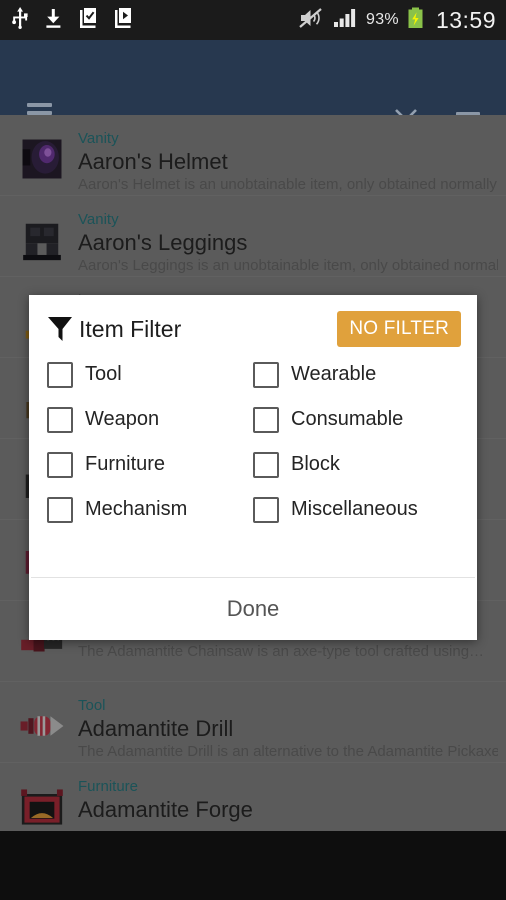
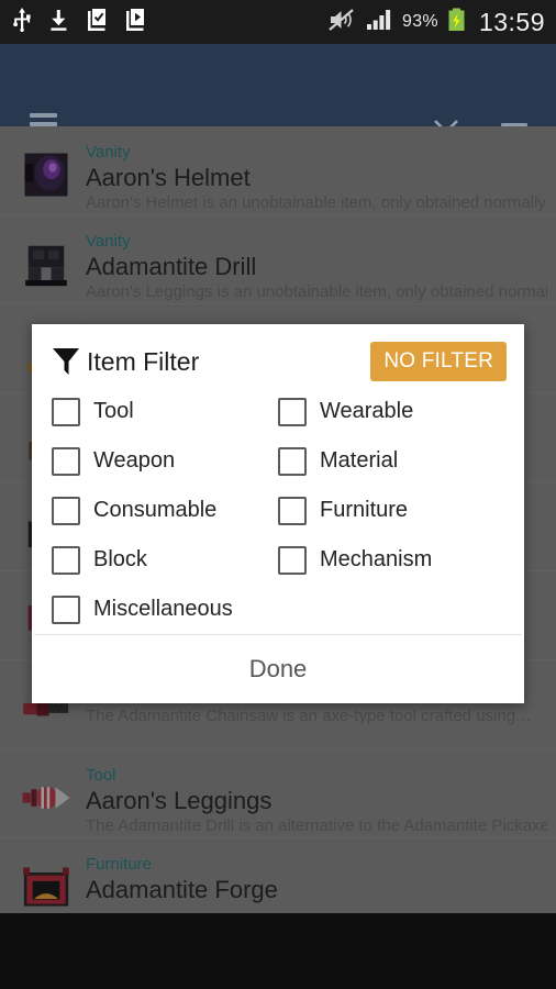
  93%
  13:59
  Vanity
  Aaron's Helmet
  Vanity
- Aaron's Leggings
+ Adamantite Drill
  The Adamantite Chainsaw is an axe-type tool crafted using…
  Tool
- Adamantite Drill
+ Aaron's Leggings
  Furniture
  Adamantite Forge
  Item Filter
  NO FILTER
  Tool
  Wearable
  Weapon
+ Material
  Consumable
  Furniture
  Block
  Mechanism
  Miscellaneous
  Done
